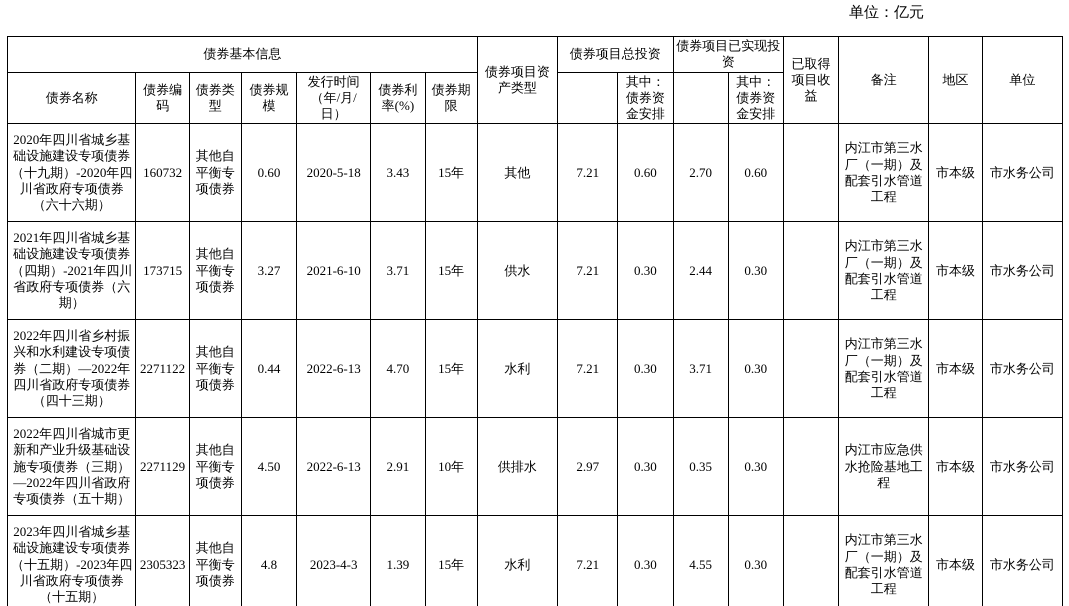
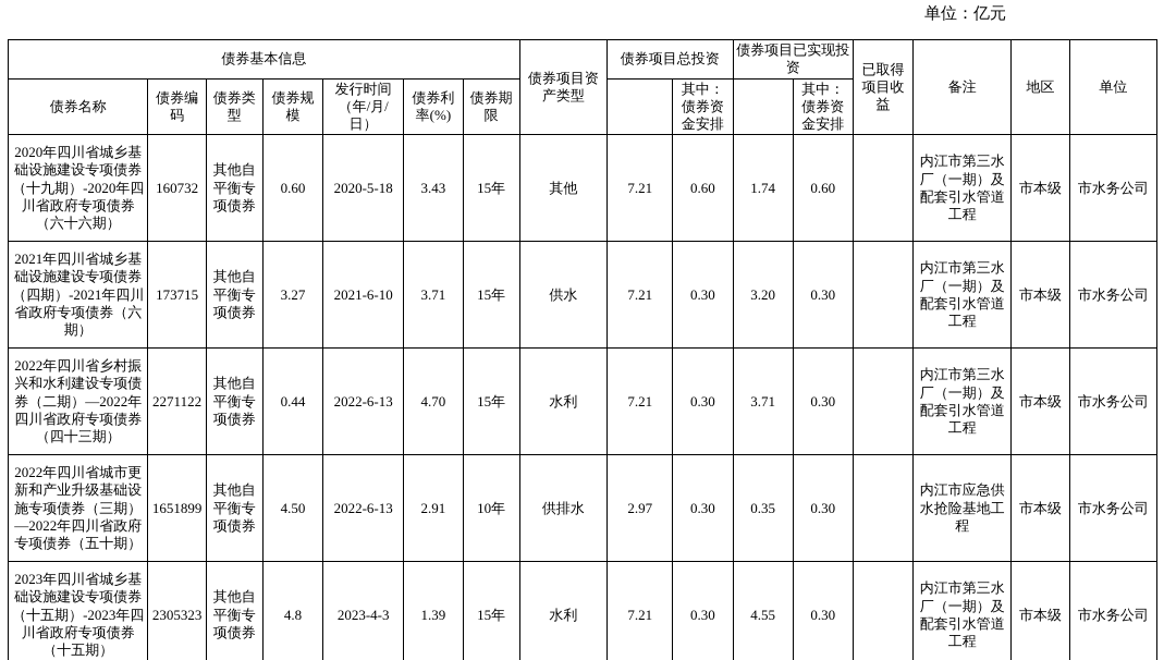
  单位：亿元
  债券基本信息	债券项目资产类型	债券项目总投资	债券项目已实现投资	已取得项目收益	备注	地区	单位
  债券名称	债券编码	债券类型	债券规模	发行时间（年/月/日）	债券利率(%)	债券期限		其中：债券资金安排		其中：债券资金安排
- 2020年四川省城乡基础设施建设专项债券（十九期）-2020年四川省政府专项债券（六十六期）	160732	其他自平衡专项债券	0.60	2020-5-18	3.43	15年	其他	7.21	0.60	2.70	0.60		内江市第三水厂（一期）及配套引水管道工程	市本级	市水务公司
+ 2020年四川省城乡基础设施建设专项债券（十九期）-2020年四川省政府专项债券（六十六期）	160732	其他自平衡专项债券	0.60	2020-5-18	3.43	15年	其他	7.21	0.60	1.74	0.60		内江市第三水厂（一期）及配套引水管道工程	市本级	市水务公司
- 2021年四川省城乡基础设施建设专项债券（四期）-2021年四川省政府专项债券（六期）	173715	其他自平衡专项债券	3.27	2021-6-10	3.71	15年	供水	7.21	0.30	2.44	0.30		内江市第三水厂（一期）及配套引水管道工程	市本级	市水务公司
+ 2021年四川省城乡基础设施建设专项债券（四期）-2021年四川省政府专项债券（六期）	173715	其他自平衡专项债券	3.27	2021-6-10	3.71	15年	供水	7.21	0.30	3.20	0.30		内江市第三水厂（一期）及配套引水管道工程	市本级	市水务公司
  2022年四川省乡村振兴和水利建设专项债券（二期）—2022年四川省政府专项债券（四十三期）	2271122	其他自平衡专项债券	0.44	2022-6-13	4.70	15年	水利	7.21	0.30	3.71	0.30		内江市第三水厂（一期）及配套引水管道工程	市本级	市水务公司
- 2022年四川省城市更新和产业升级基础设施专项债券（三期）—2022年四川省政府专项债券（五十期）	2271129	其他自平衡专项债券	4.50	2022-6-13	2.91	10年	供排水	2.97	0.30	0.35	0.30		内江市应急供水抢险基地工程	市本级	市水务公司
+ 2022年四川省城市更新和产业升级基础设施专项债券（三期）—2022年四川省政府专项债券（五十期）	1651899	其他自平衡专项债券	4.50	2022-6-13	2.91	10年	供排水	2.97	0.30	0.35	0.30		内江市应急供水抢险基地工程	市本级	市水务公司
  2023年四川省城乡基础设施建设专项债券（十五期）-2023年四川省政府专项债券（十五期）	2305323	其他自平衡专项债券	4.8	2023-4-3	1.39	15年	水利	7.21	0.30	4.55	0.30		内江市第三水厂（一期）及配套引水管道工程	市本级	市水务公司
